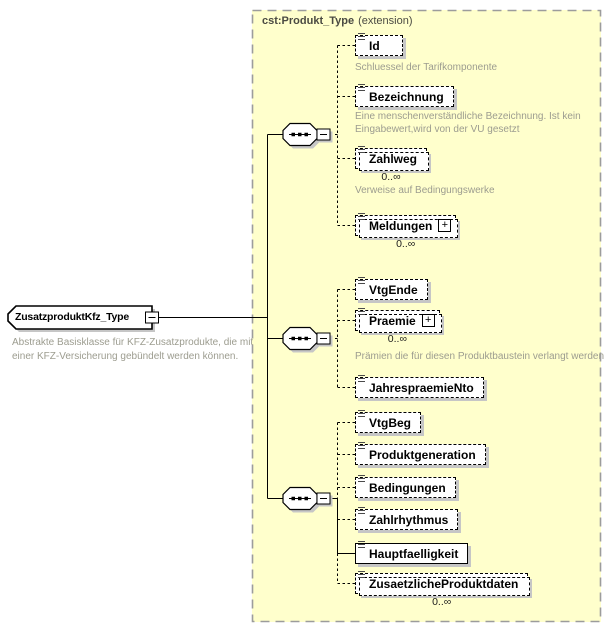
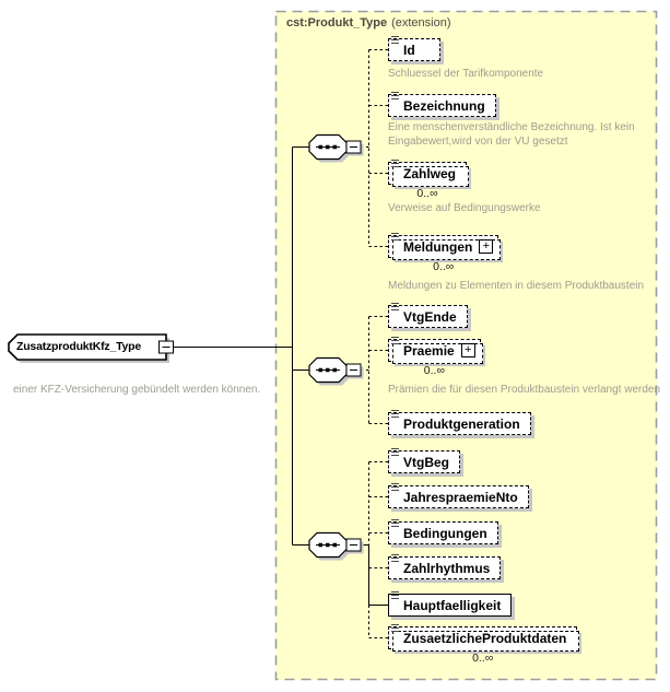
  cst:Produkt_Type (extension)
  ZusatzproduktKfz_Type
- Abstrakte Basisklasse für KFZ-Zusatzprodukte, die mit
  einer KFZ-Versicherung gebündelt werden können.
  Id
  Schluessel der Tarifkomponente
  Bezeichnung
  Eine menschenverständliche Bezeichnung. Ist kein
  Eingabewert,wird von der VU gesetzt
  Zahlweg
  0..∞
  Verweise auf Bedingungswerke
  Meldungen
  +
  0..∞
+ Meldungen zu Elementen in diesem Produktbaustein
  VtgEnde
  Praemie
  +
  0..∞
  Prämien die für diesen Produktbaustein verlangt werden
- JahrespraemieNto
+ Produktgeneration
  VtgBeg
- Produktgeneration
+ JahrespraemieNto
  Bedingungen
  Zahlrhythmus
  Hauptfaelligkeit
  ZusaetzlicheProduktdaten
  0..∞
